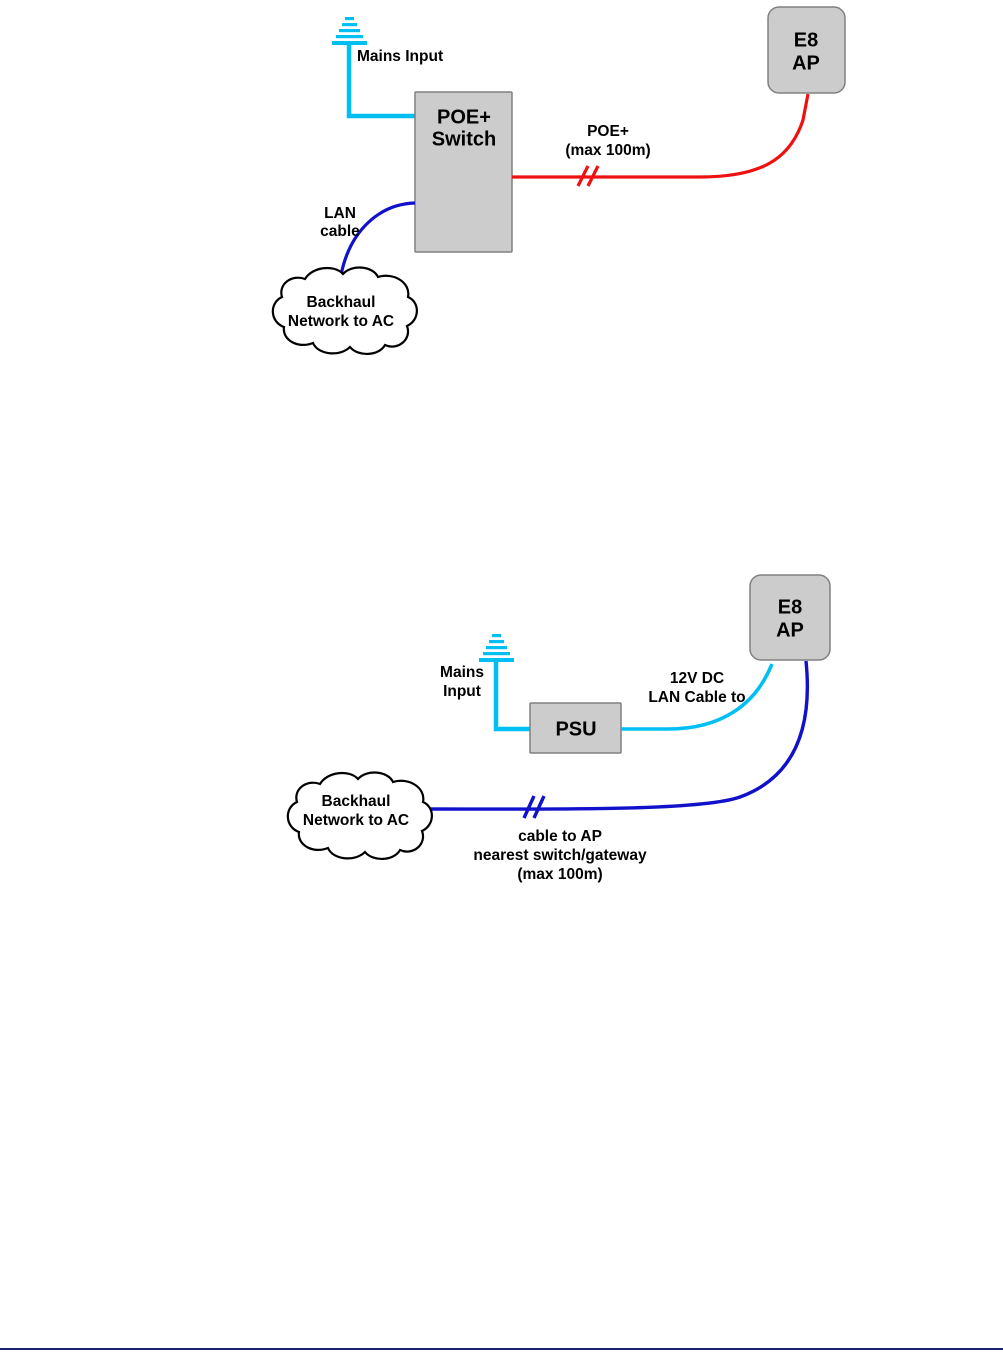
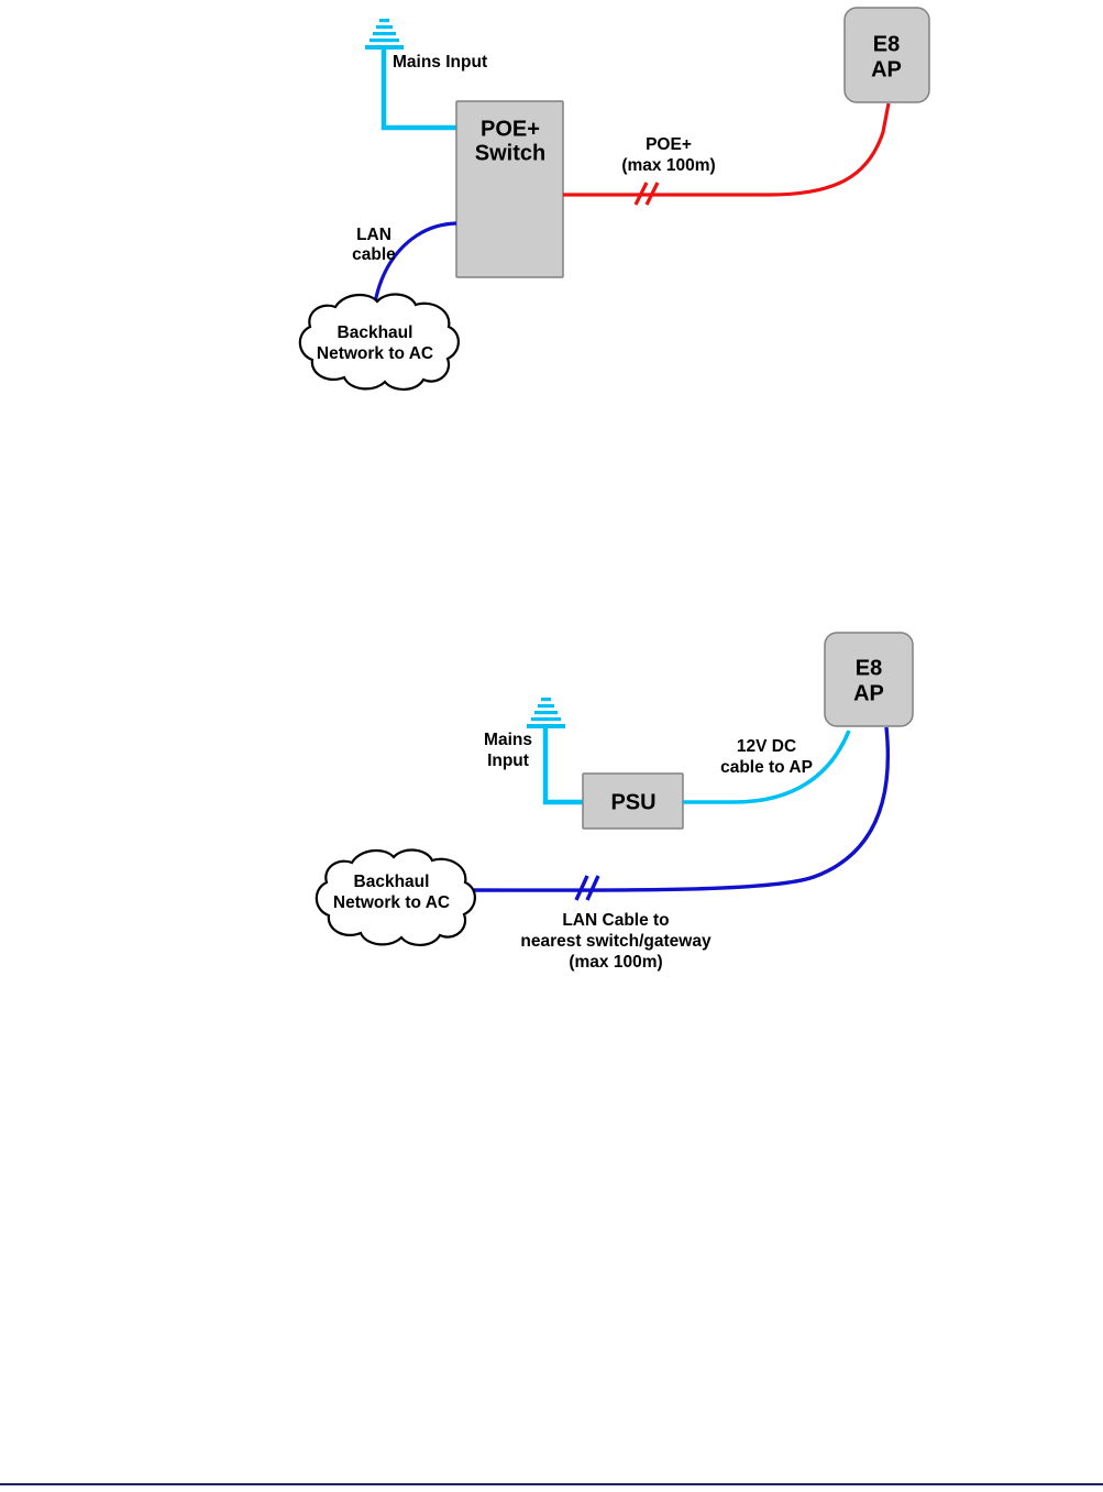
  Mains Input
  POE+
  Switch
  POE+
  (max 100m)
  E8
  AP
  LAN
  cable
  Backhaul
  Network to AC
  Mains
  Input
  PSU
  12V DC
- LAN Cable to
+ cable to AP
  E8
  AP
- cable to AP
+ LAN Cable to
  nearest switch/gateway
  (max 100m)
  Backhaul
  Network to AC
